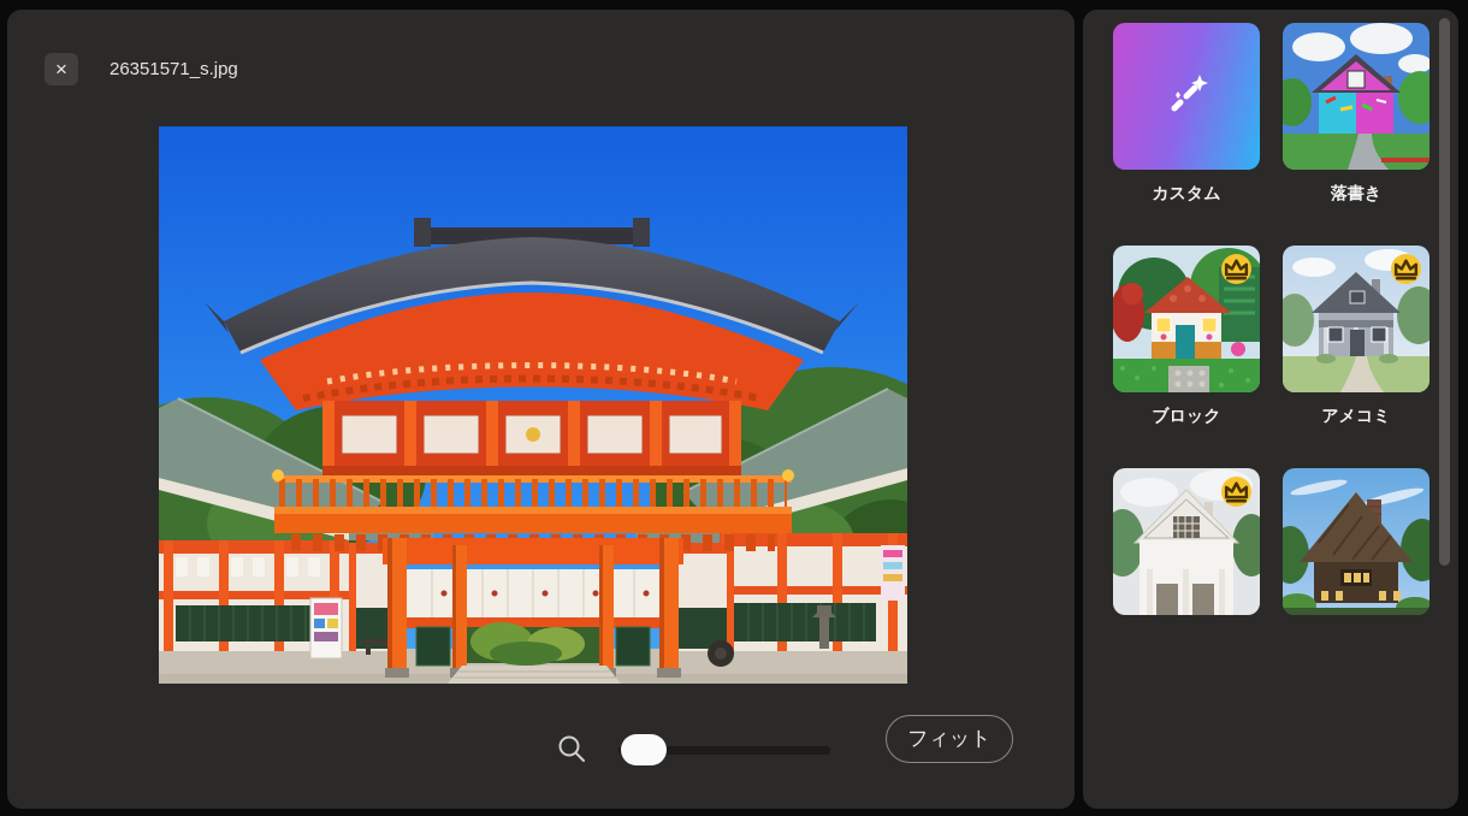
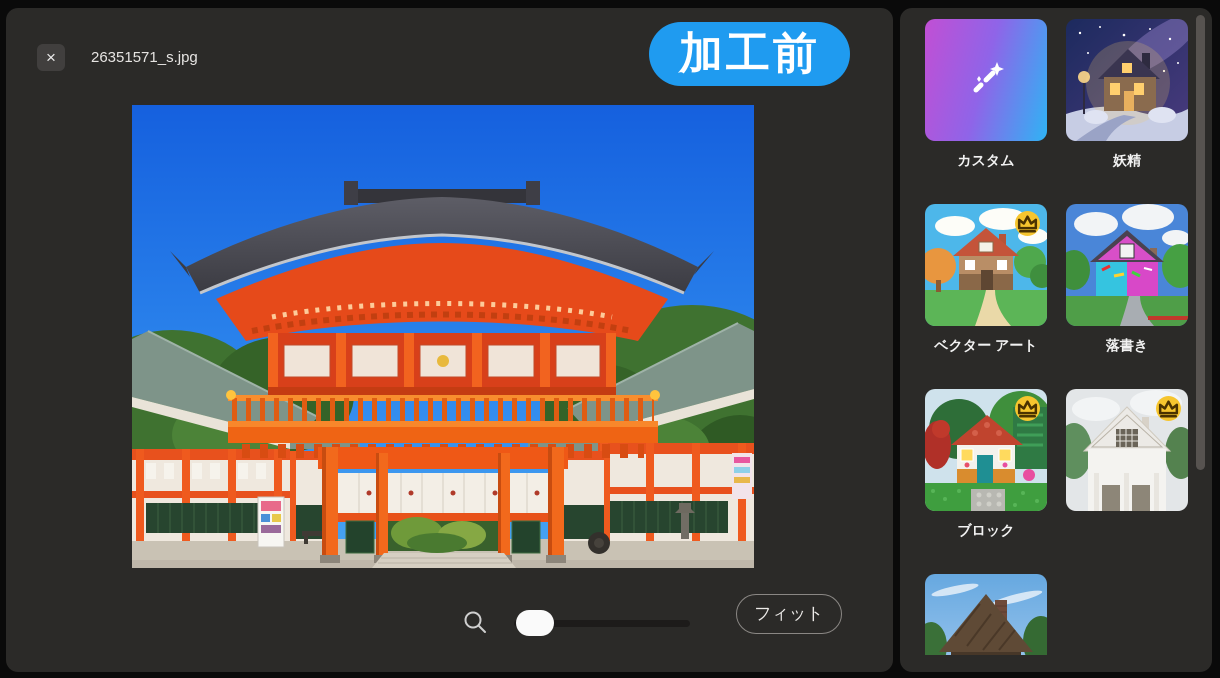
  ×
  26351571_s.jpg
+ 加工前
  フィット
  カスタム
+ 妖精
+ ベクター アート
  落書き
  ブロック
- アメコミ
